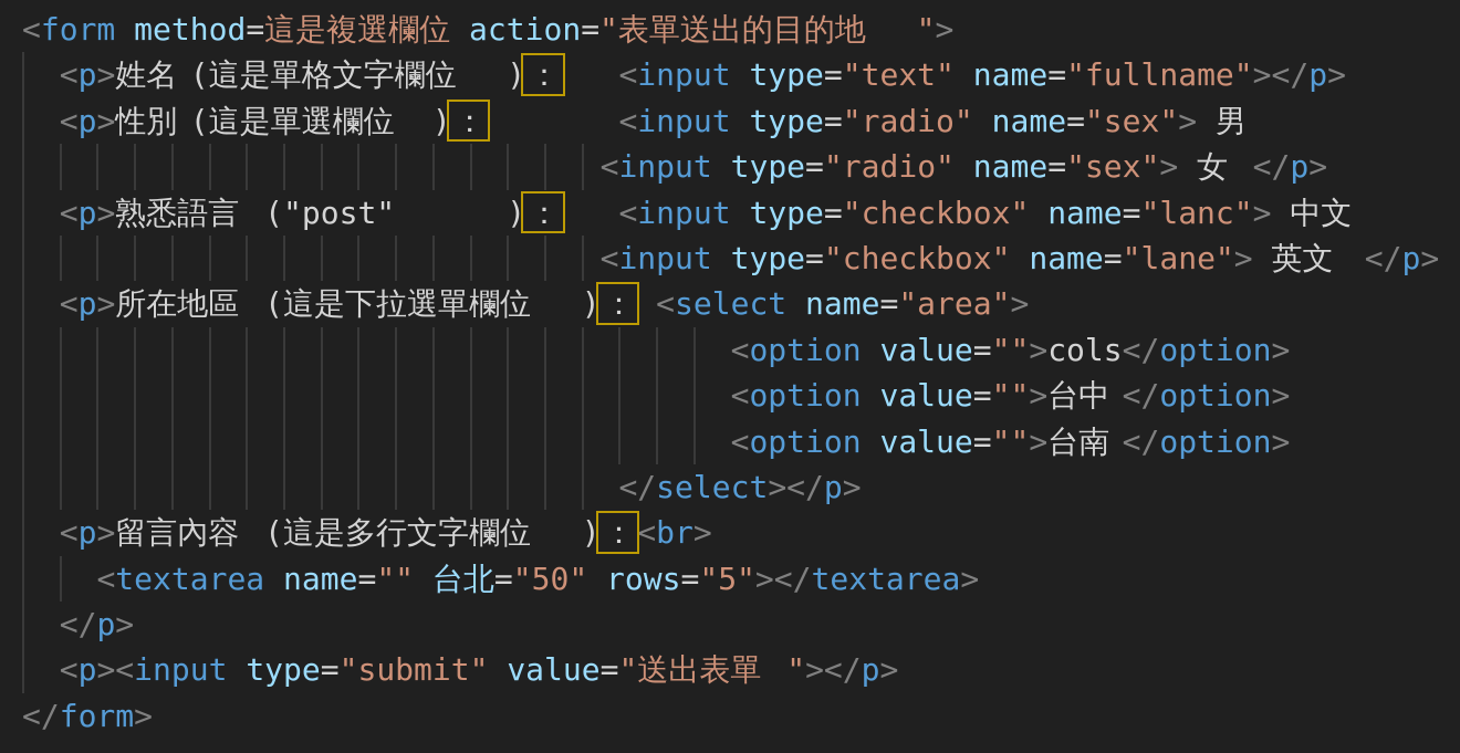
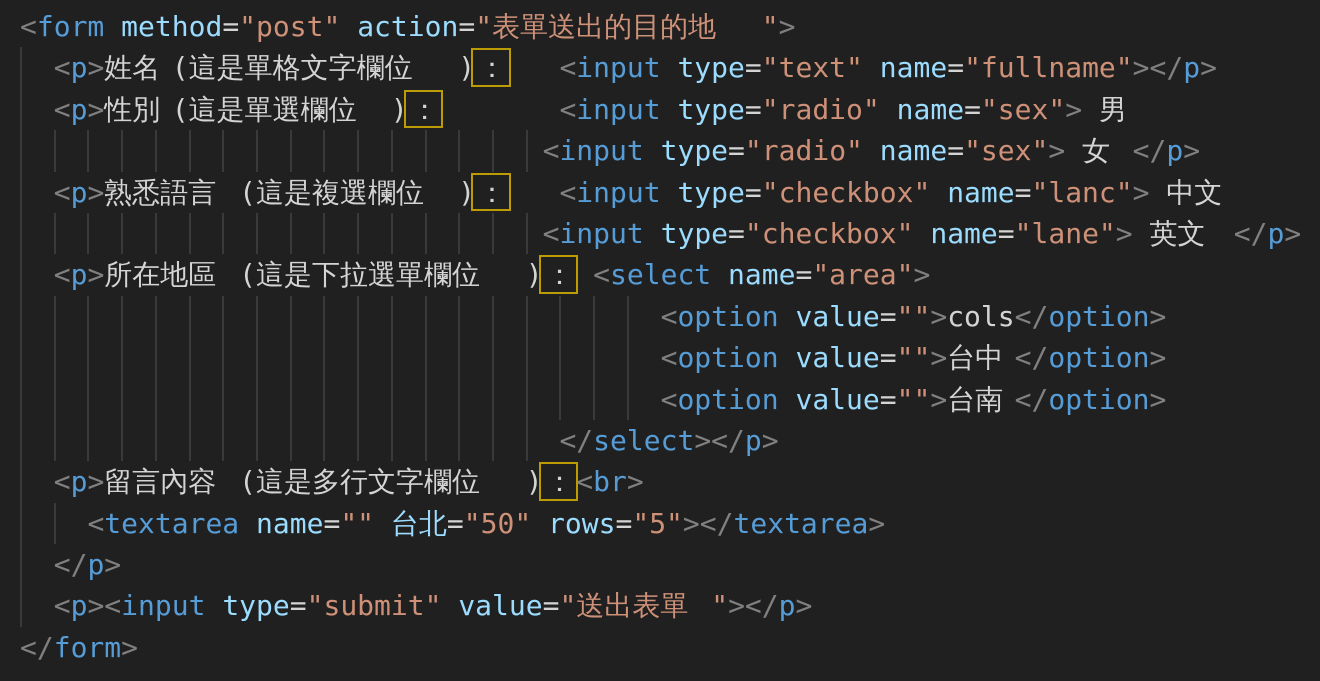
- <form method=這是複選欄位 action="表單送出的目的地 ">
+ <form method="post" action="表單送出的目的地 ">
  <p>姓名 (這是單格文字欄位 )： <input type="text" name="fullname"></p>
  <p>性別 (這是單選欄位 )： <input type="radio" name="sex"> 男
  <input type="radio" name="sex"> 女 </p>
- <p>熟悉語言 ("post" )： <input type="checkbox" name="lanc"> 中文
+ <p>熟悉語言 (這是複選欄位 )： <input type="checkbox" name="lanc"> 中文
  <input type="checkbox" name="lane"> 英文 </p>
  <p>所在地區 (這是下拉選單欄位 )： <select name="area">
  <option value="">cols</option>
  <option value="">台中 </option>
  <option value="">台南 </option>
  </select></p>
  <p>留言內容 (這是多行文字欄位 )：<br>
  <textarea name="" 台北="50" rows="5"></textarea>
  </p>
  <p><input type="submit" value="送出表單 "></p>
  </form>
